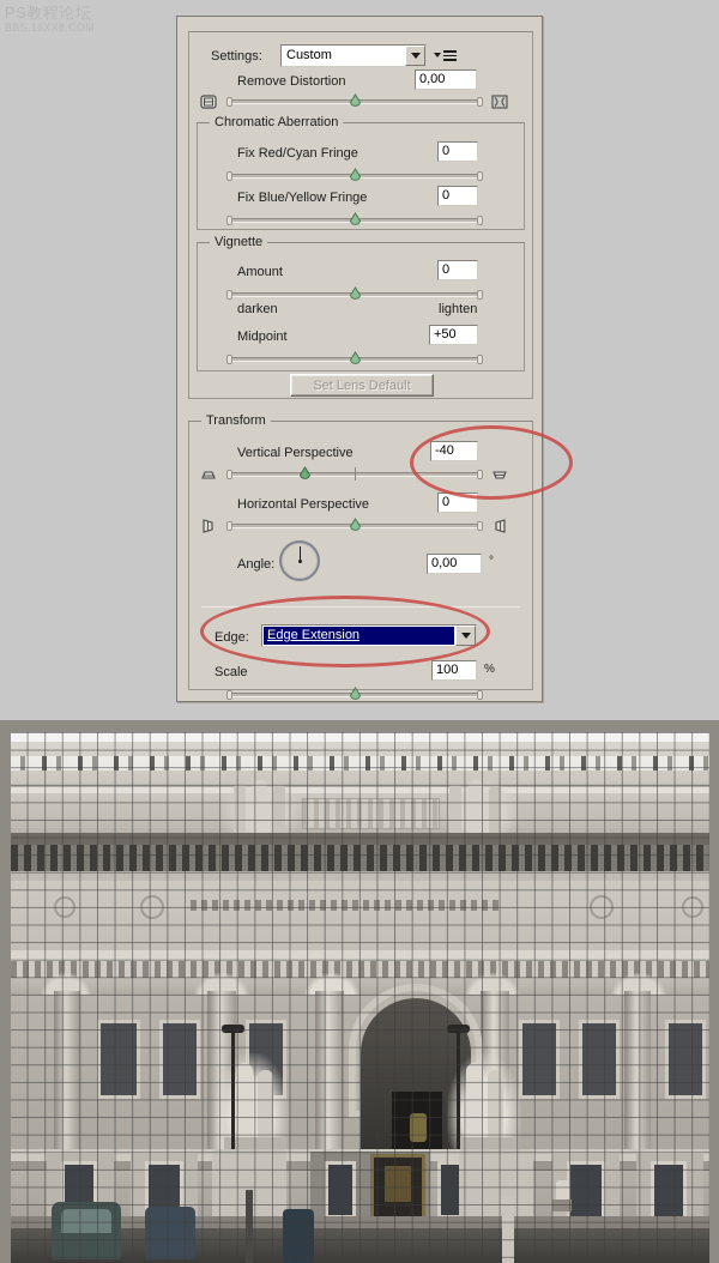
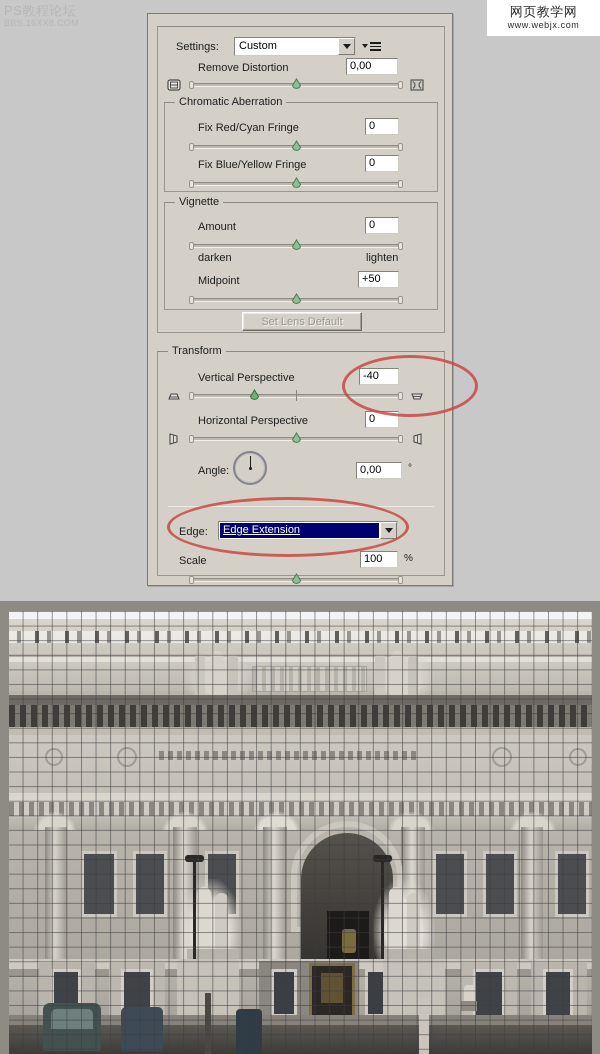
+ 网页教学网
+ www.webjx.com
  Settings:
  Custom
  Remove Distortion
  0,00
  Chromatic Aberration
  Fix Red/Cyan Fringe
  0
  Fix Blue/Yellow Fringe
  0
  Vignette
  Amount
  0
  darken
  lighten
  Midpoint
  +50
  Set Lens Default
  Transform
  Vertical Perspective
  -40
  Horizontal Perspective
  0
  Angle:
  0,00
  °
  Edge:
  Edge Extension
  Scale
  100
  %
